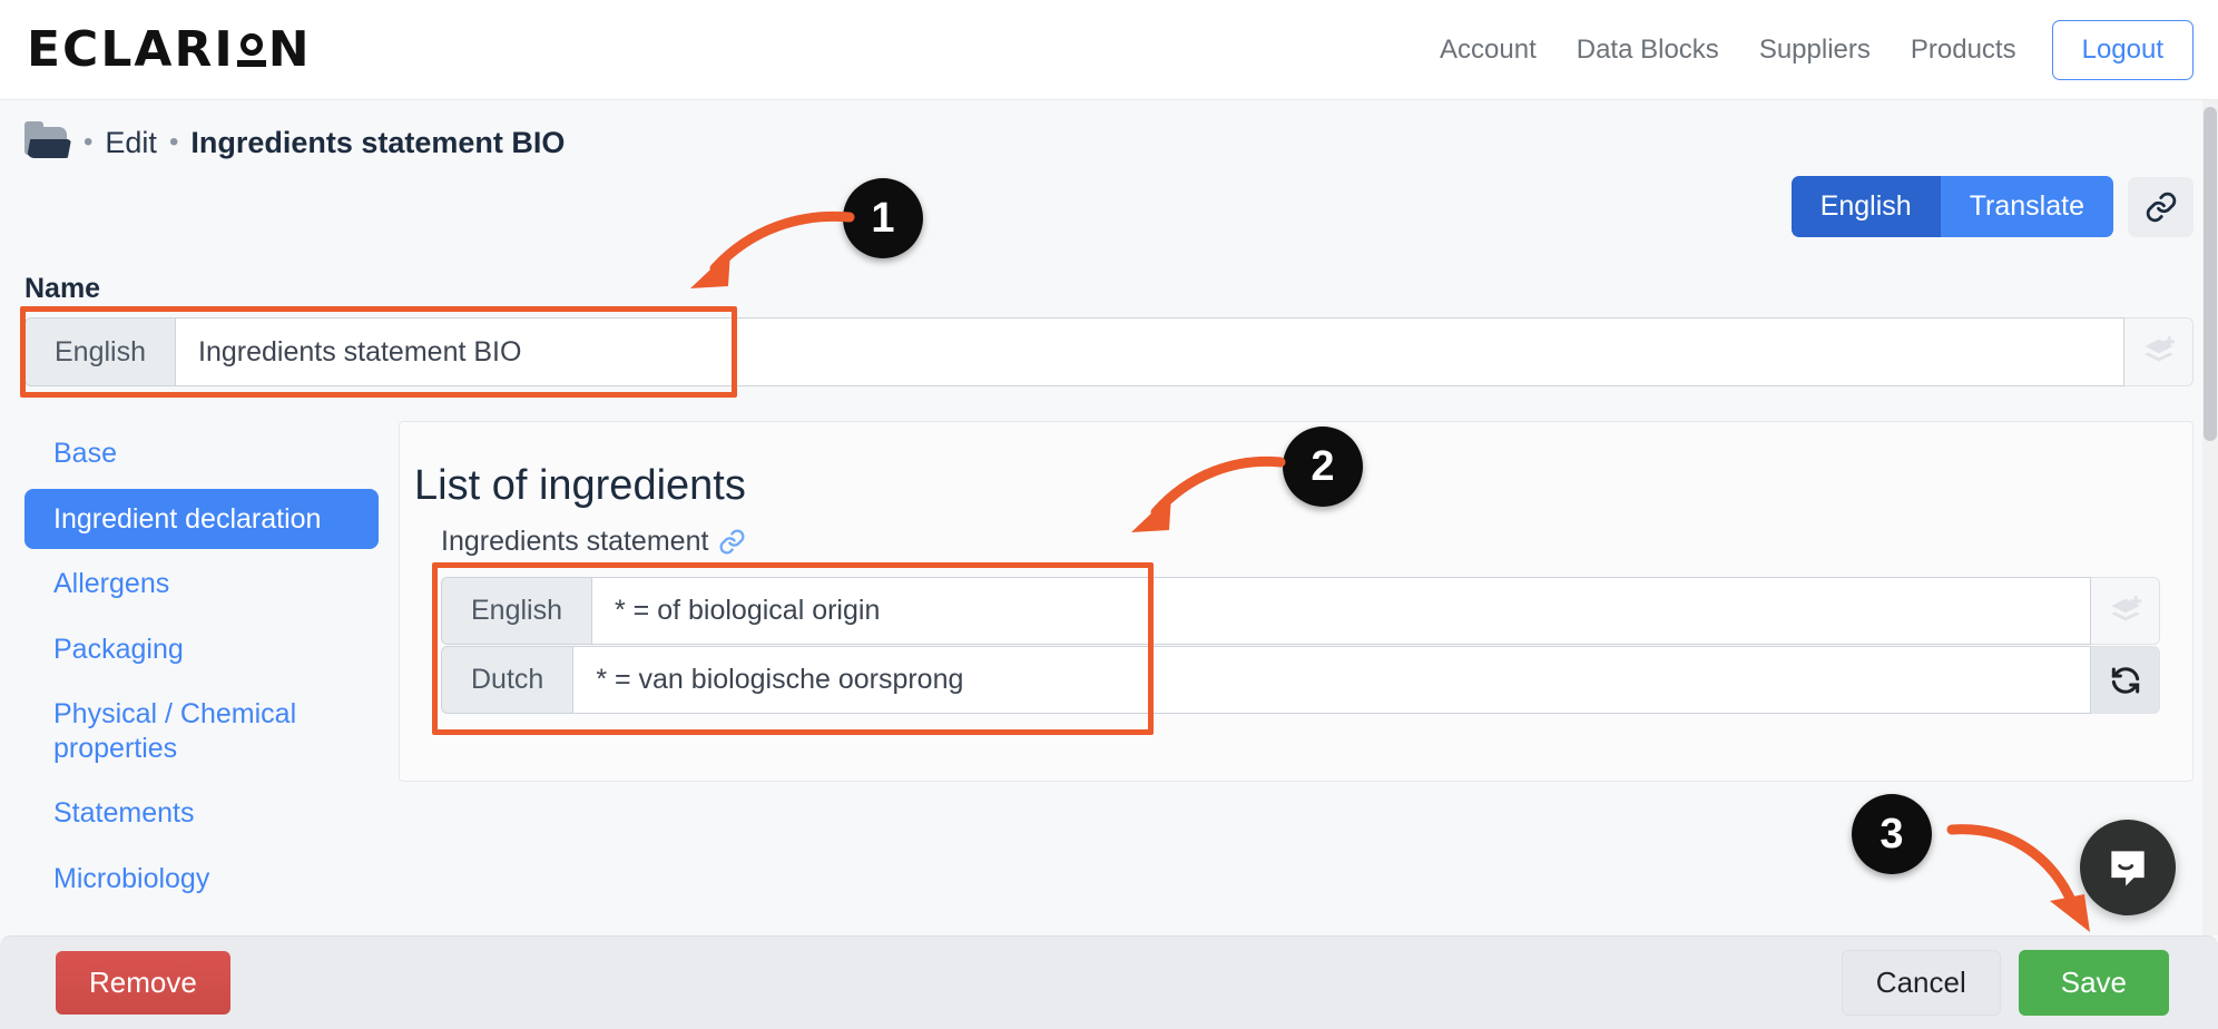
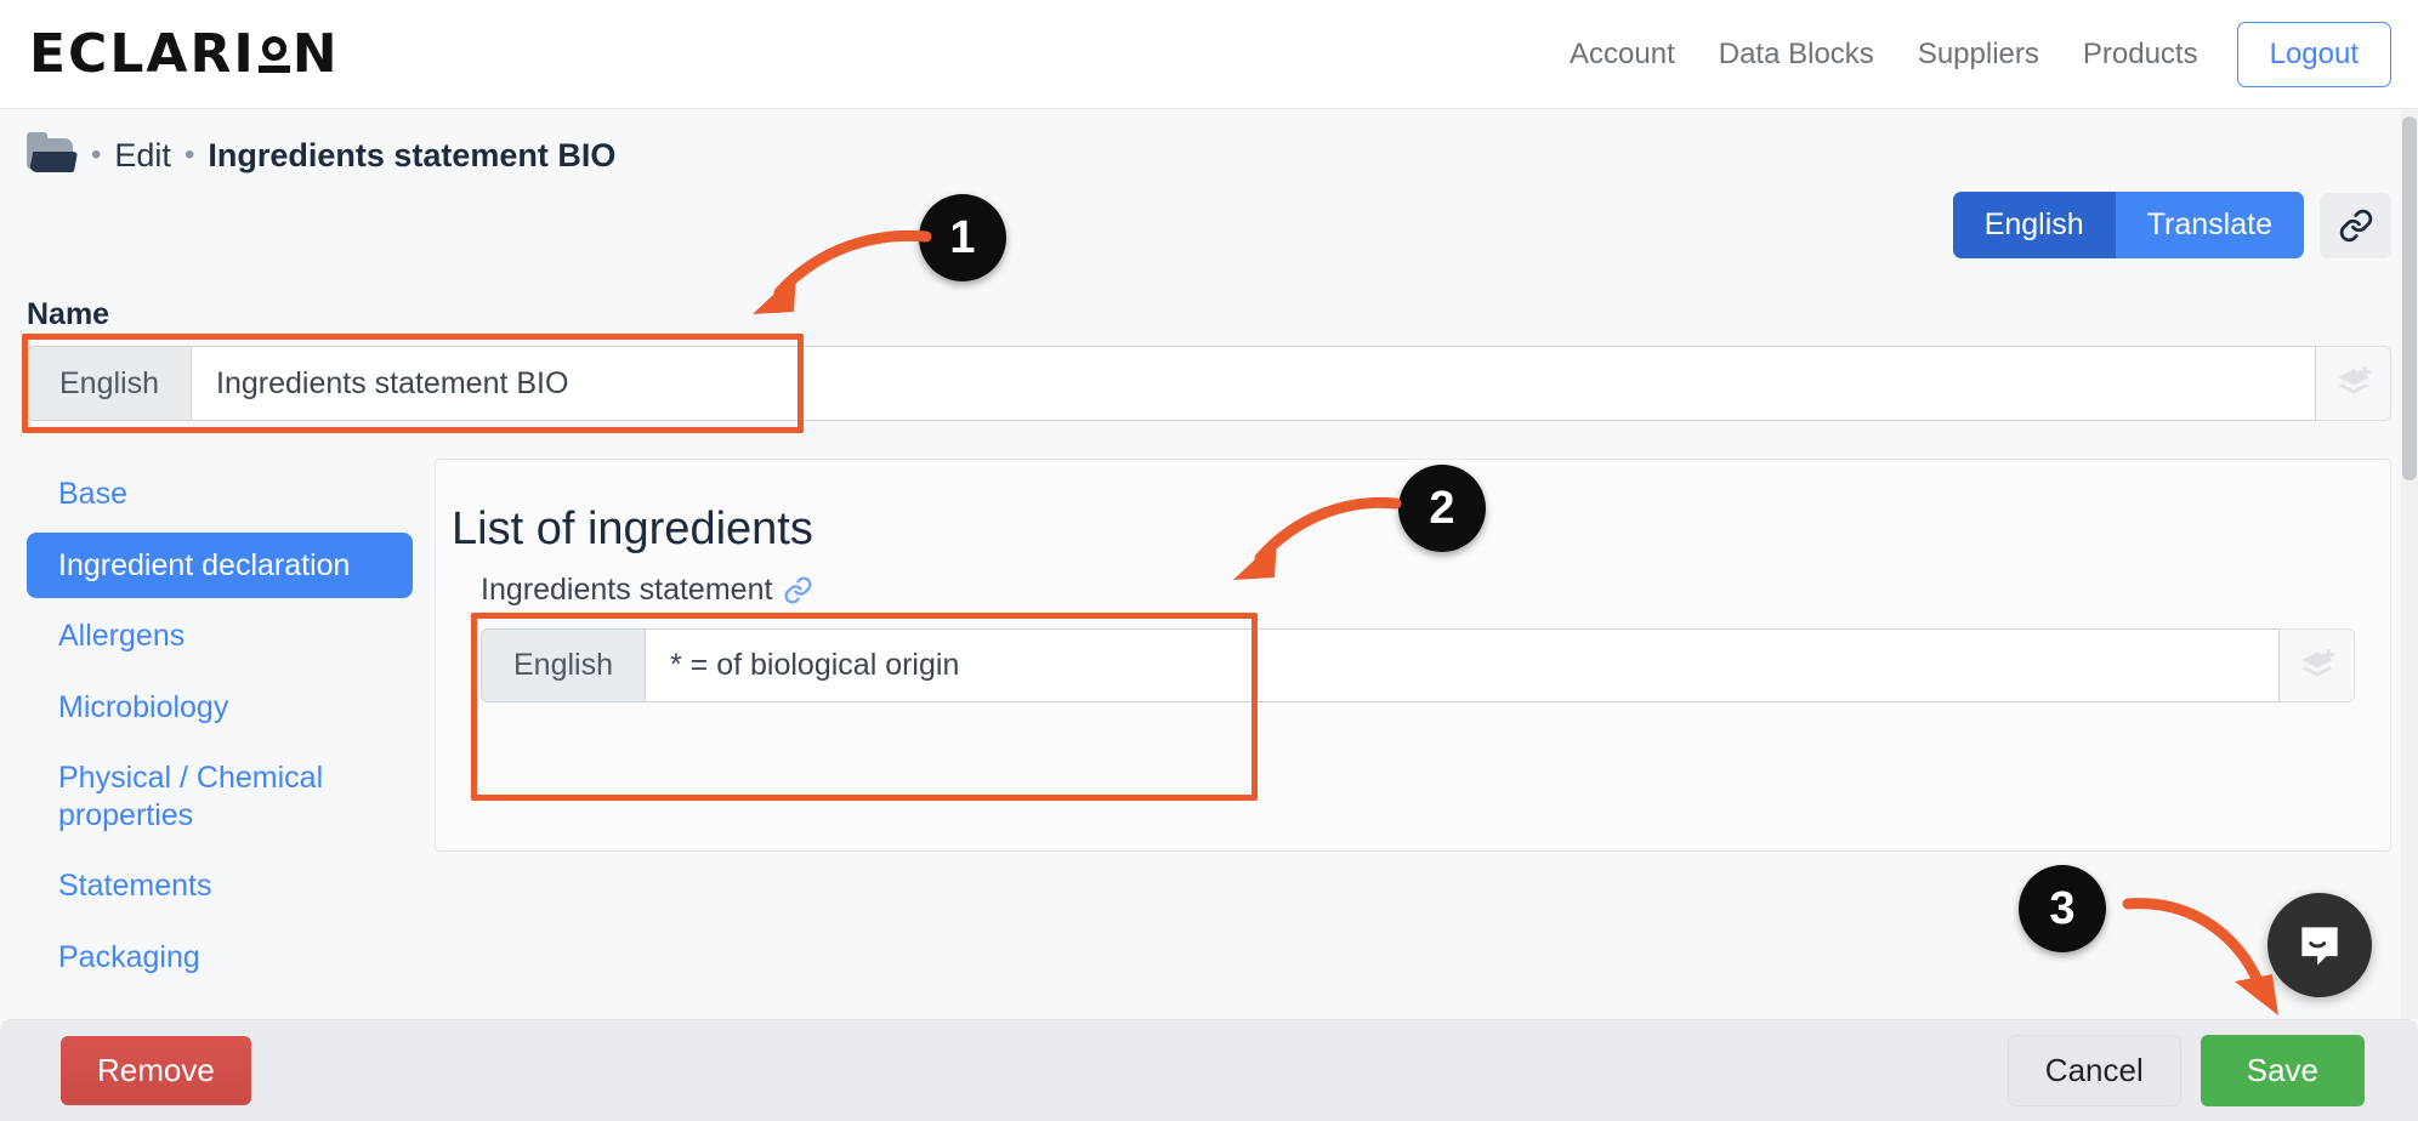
  ECL
  ARI
  N
  Account
  Data Blocks
  Suppliers
  Products
  Logout
  •
  Edit
  •
  Ingredients statement BIO
  English
  Translate
  Name
  English
  Ingredients statement BIO
  Base
  Ingredient declaration
  Allergens
- Packaging
+ Microbiology
  Physical / Chemical properties
  Statements
- Microbiology
+ Packaging
  List of ingredients
  Ingredients statement
  English
  * = of biological origin
- Dutch
- * = van biologische oorsprong
  Remove
  Cancel
  Save
  1
  2
  3
